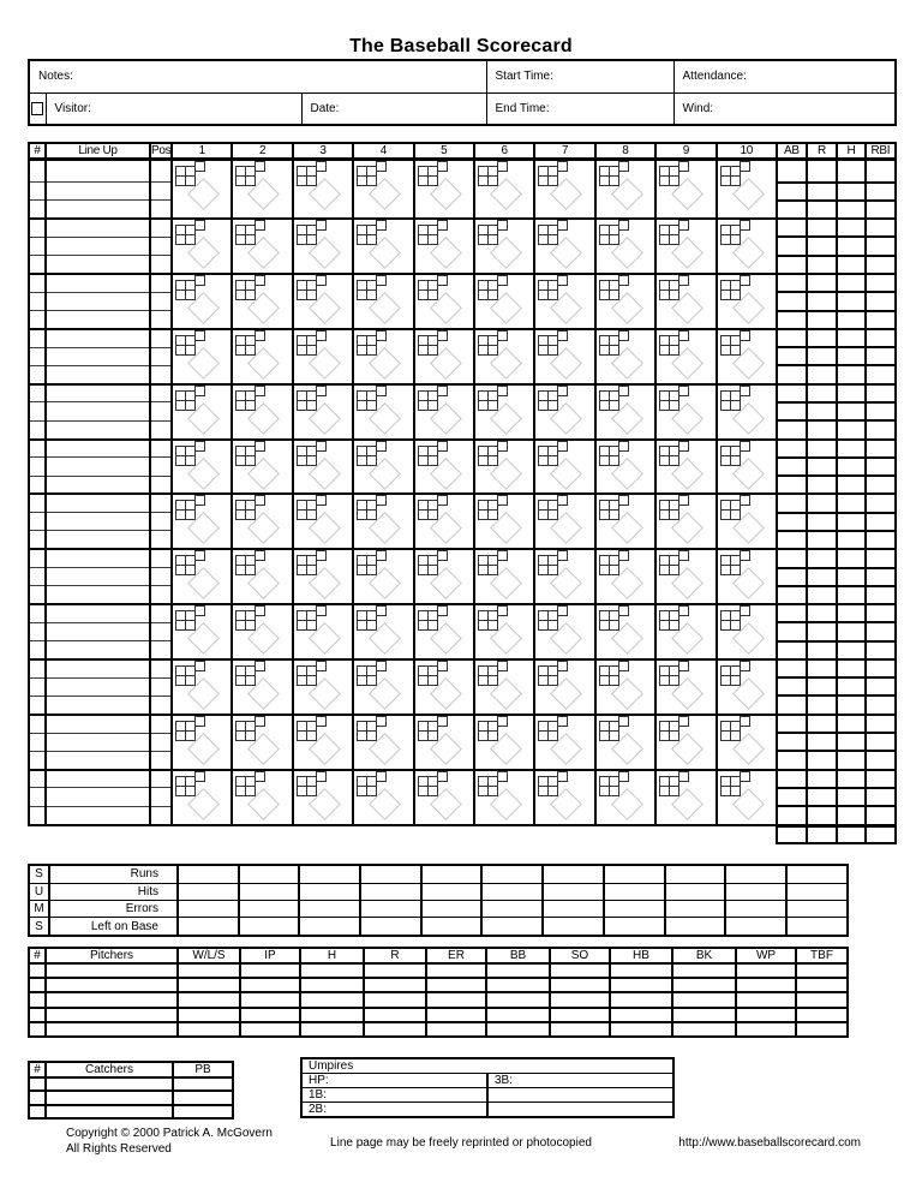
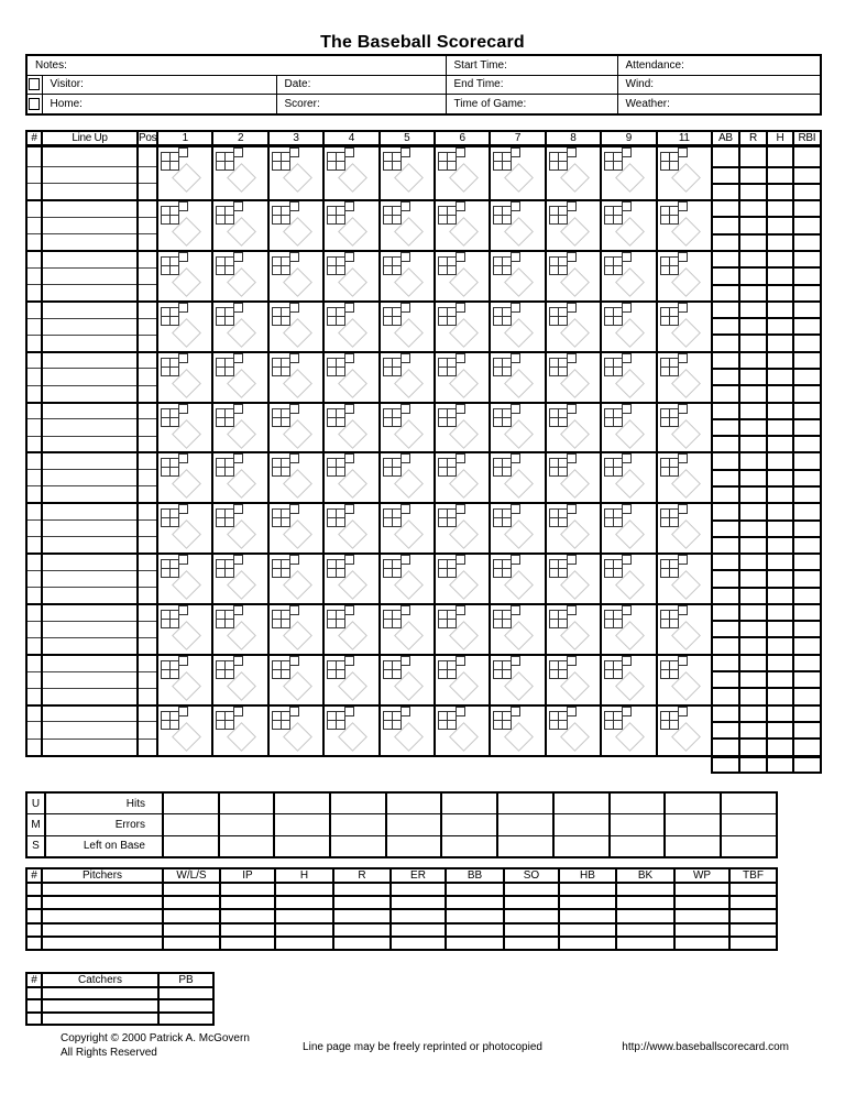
  The Baseball Scorecard
  Notes:	Start Time:	Attendance:
  	Visitor:	Date:	End Time:	Wind:
+ 	Home:	Scorer:	Time of Game:	Weather:
- #	Line Up	Pos	1	2	3	4	5	6	7	8	9	10	AB	R	H	RBI
+ #	Line Up	Pos	1	2	3	4	5	6	7	8	9	11	AB	R	H	RBI
- S	Runs
  U	Hits
  M	Errors
  S	Left on Base
  #	Pitchers	W/L/S	IP	H	R	ER	BB	SO	HB	BK	WP	TBF
  #	Catchers	PB
- Umpires
- HP:	3B:
- 1B:
- 2B:
  Copyright © 2000 Patrick A. McGovern
  All Rights Reserved
  Line page may be freely reprinted or photocopied
  http://www.baseballscorecard.com
